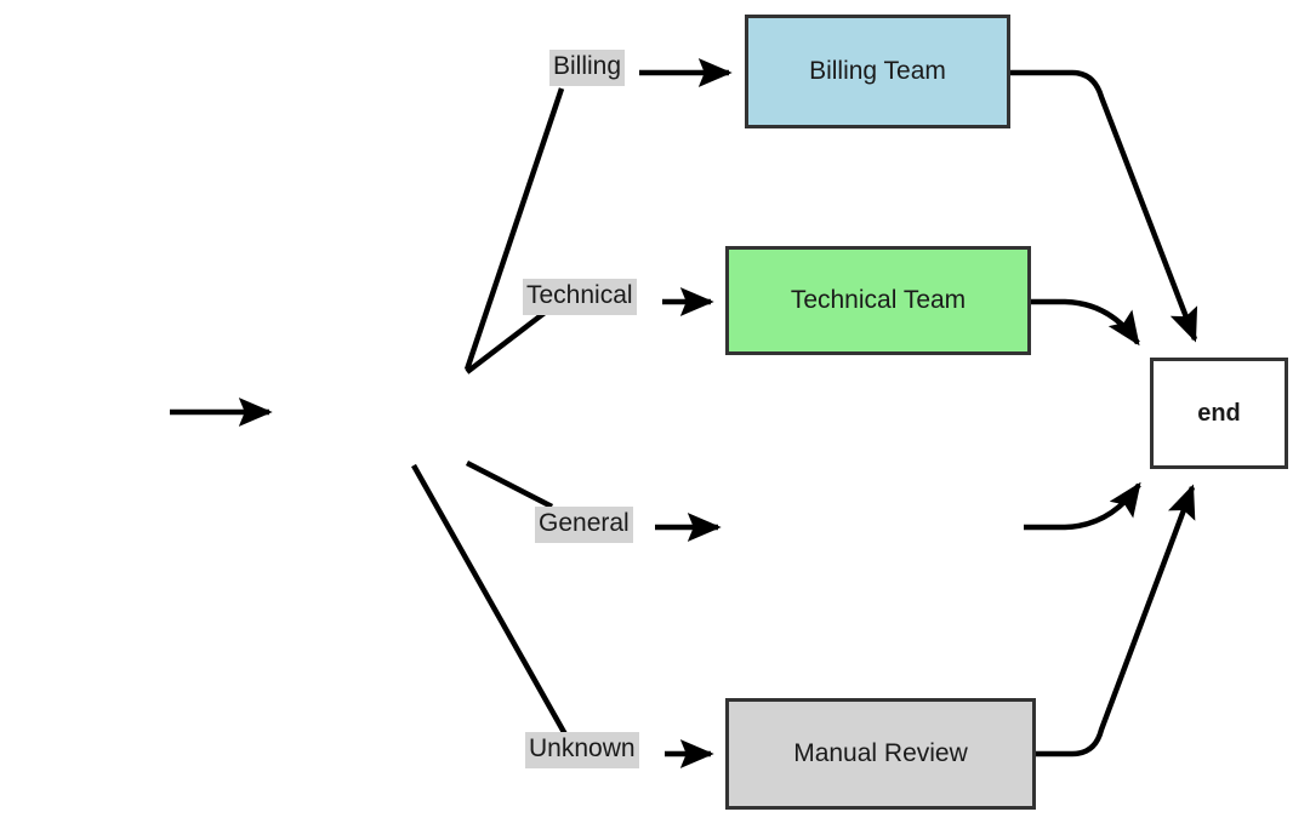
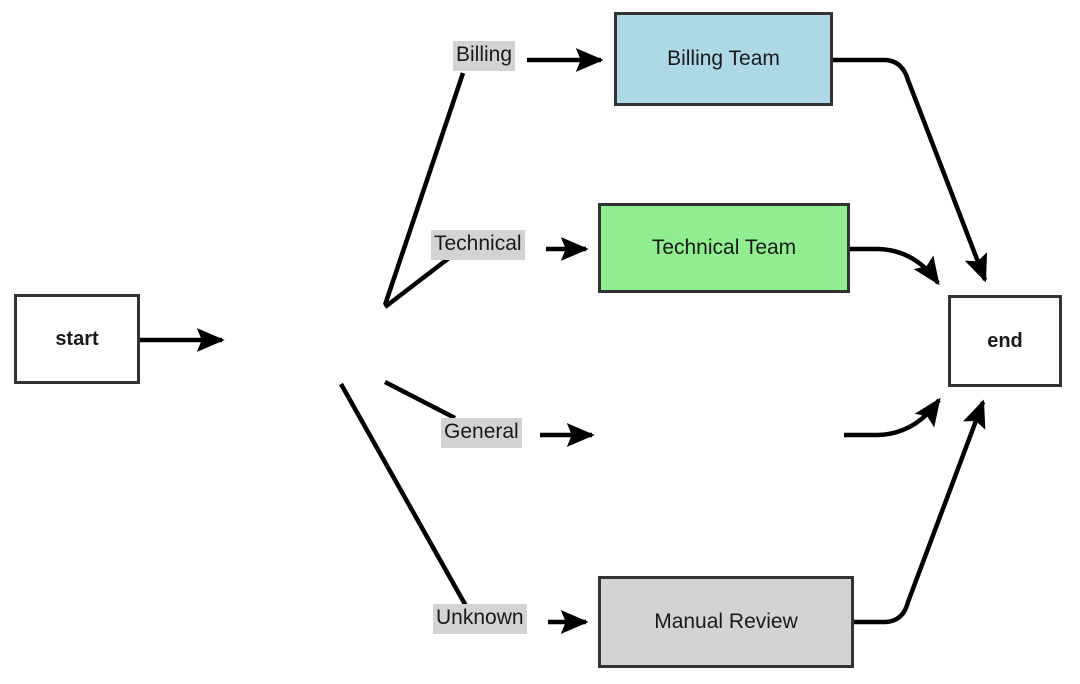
+ start
  Billing Team
  Technical Team
  Manual Review
  end
  Billing
  Technical
  General
  Unknown
